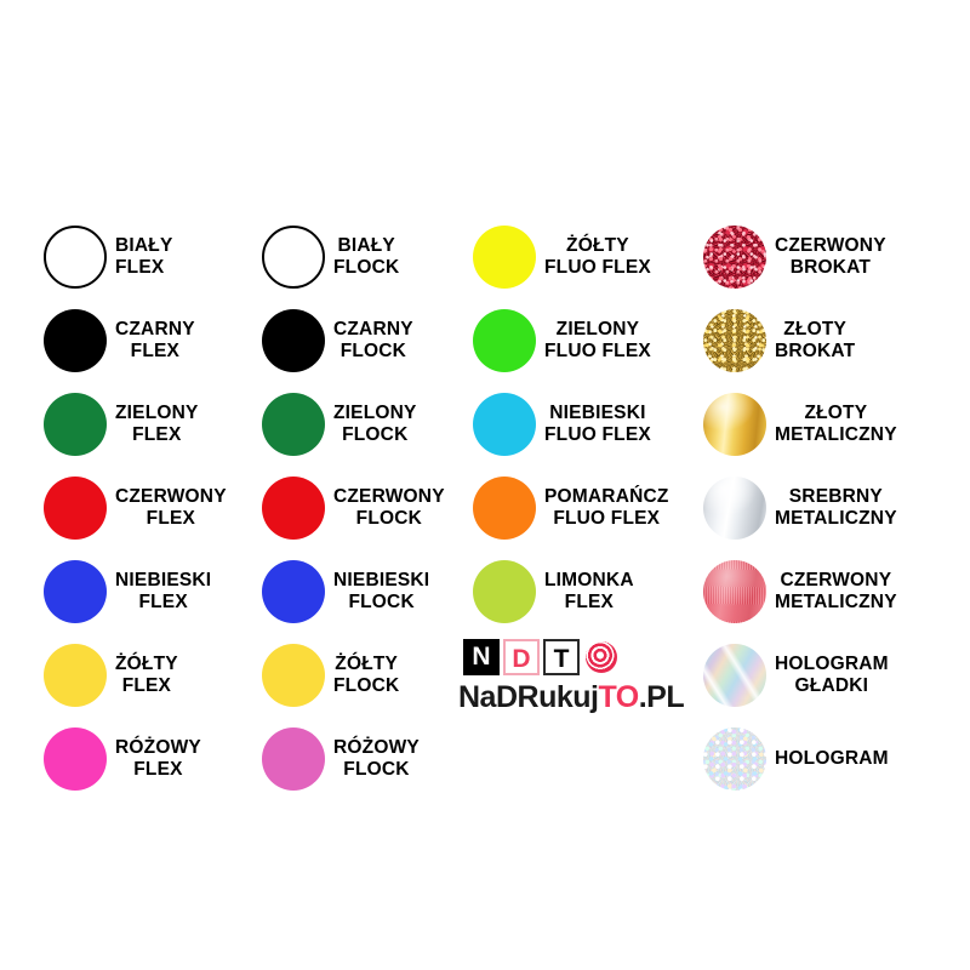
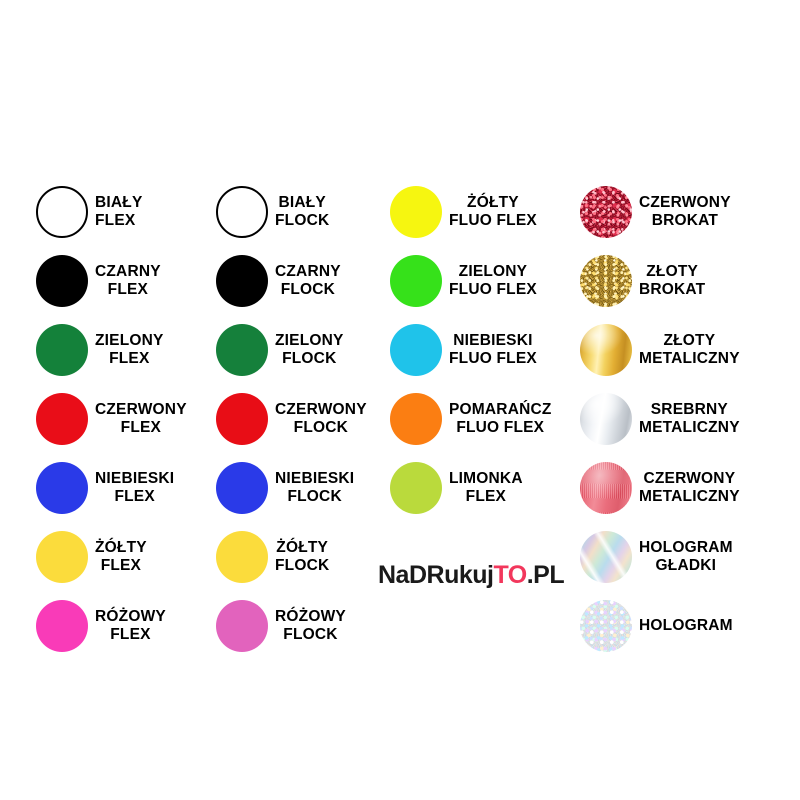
  BIAŁY
  FLEX
  CZARNY
  FLEX
  ZIELONY
  FLEX
  CZERWONY
  FLEX
  NIEBIESKI
  FLEX
  ŻÓŁTY
  FLEX
  RÓŻOWY
  FLEX
  BIAŁY
  FLOCK
  CZARNY
  FLOCK
  ZIELONY
  FLOCK
  CZERWONY
  FLOCK
  NIEBIESKI
  FLOCK
  ŻÓŁTY
  FLOCK
  RÓŻOWY
  FLOCK
  ŻÓŁTY
  FLUO FLEX
  ZIELONY
  FLUO FLEX
  NIEBIESKI
  FLUO FLEX
  POMARAŃCZ
  FLUO FLEX
  LIMONKA
  FLEX
  CZERWONY
  BROKAT
  ZŁOTY
  BROKAT
  ZŁOTY
  METALICZNY
  SREBRNY
  METALICZNY
  CZERWONY
  METALICZNY
  HOLOGRAM
  GŁADKI
  HOLOGRAM
- N
- D
- T
  NaDRukujTO.PL
